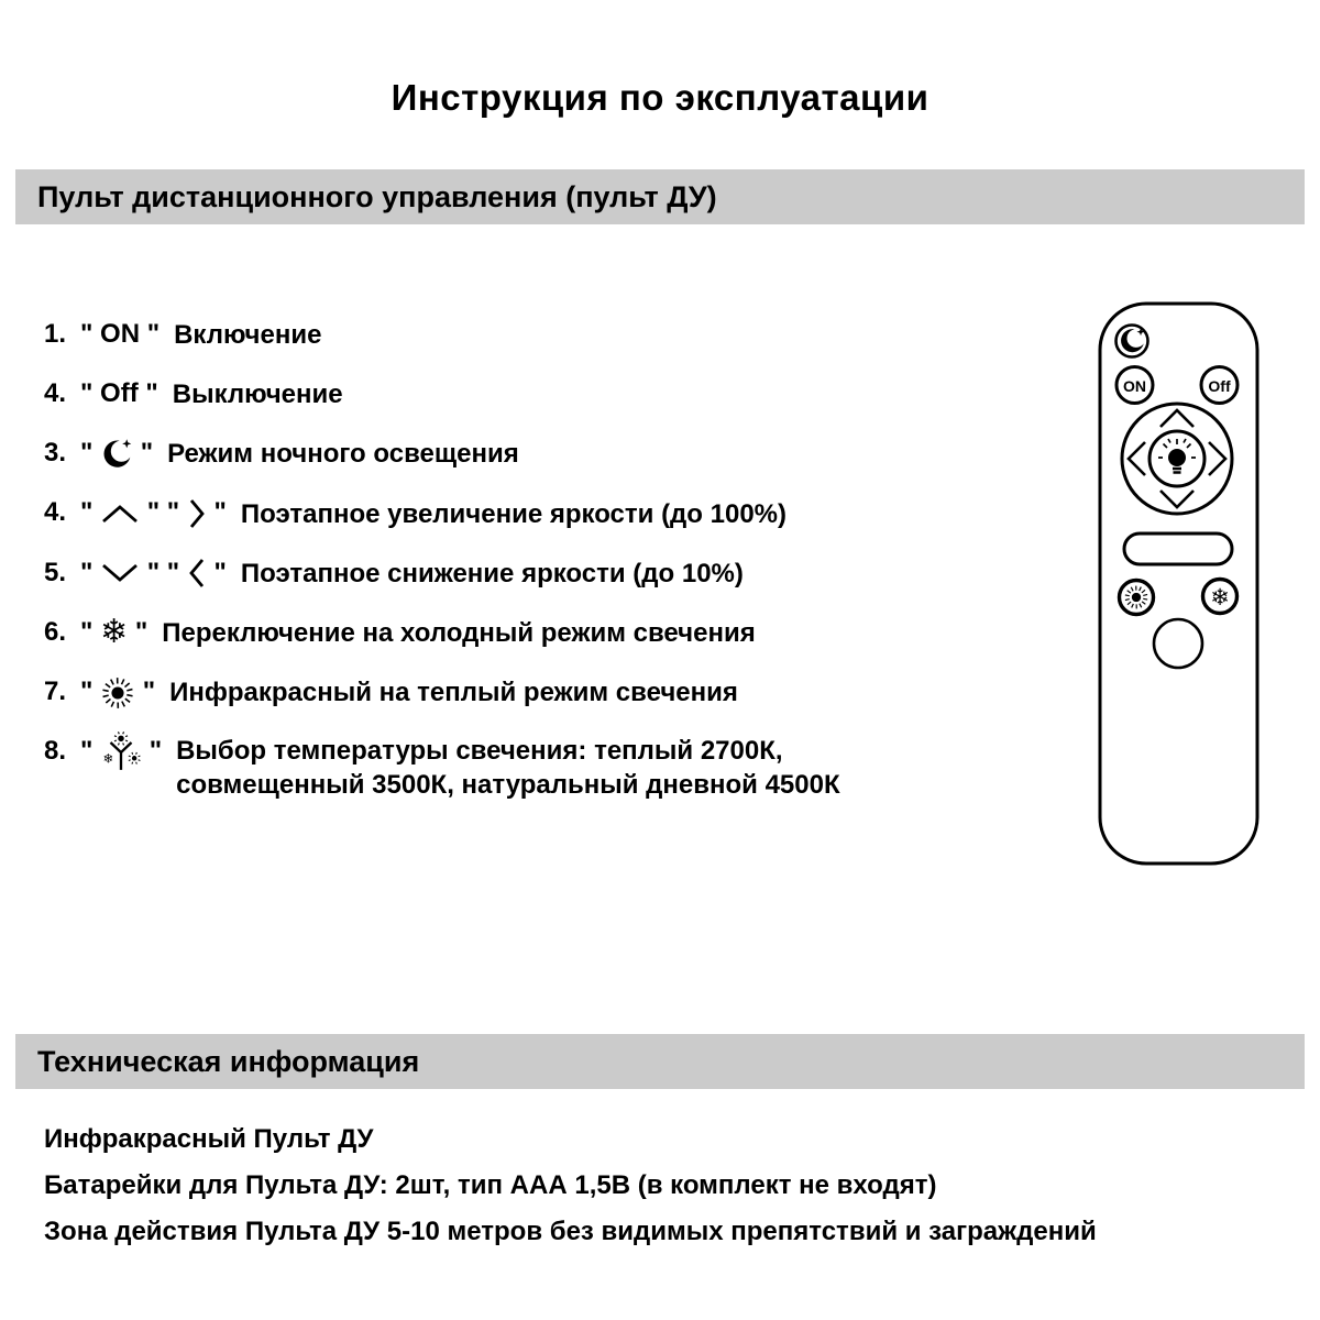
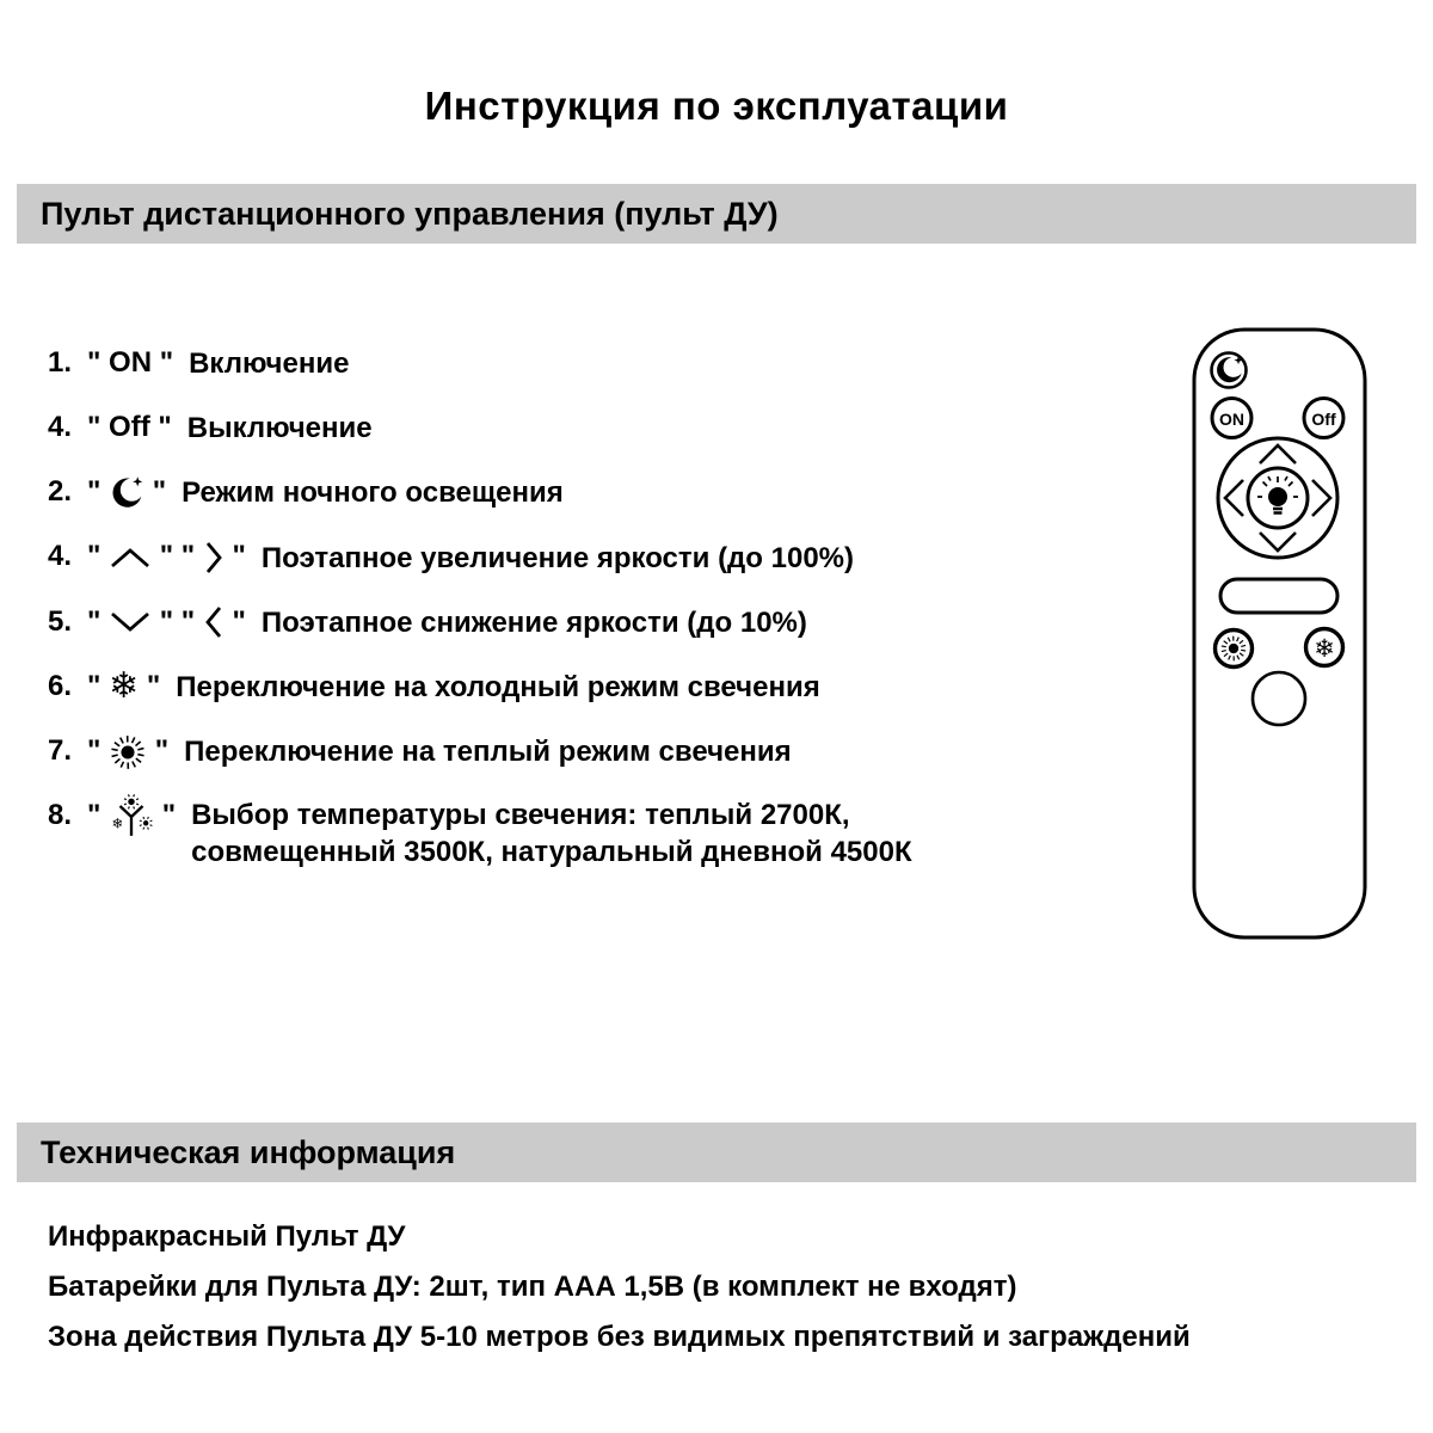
  Инструкция по эксплуатации
  Пульт дистанционного управления (пульт ДУ)
  1. " ON " Включение
  4. " Off " Выключение
- 3. " " Режим ночного освещения
+ 2. " " Режим ночного освещения
  4. " " " " Поэтапное увеличение яркости (до 100%)
  5. " " " " Поэтапное снижение яркости (до 10%)
  6. " ❄ " Переключение на холодный режим свечения
- 7. " " Инфракрасный на теплый режим свечения
+ 7. " " Переключение на теплый режим свечения
  8. "
  ❄
  " Выбор температуры свечения: теплый 2700К,
  совмещенный 3500К, натуральный дневной 4500К
  ON
  Off
  ❄
  Техническая информация
  Инфракрасный Пульт ДУ
  Батарейки для Пульта ДУ: 2шт, тип ААА 1,5В (в комплект не входят)
  Зона действия Пульта ДУ 5-10 метров без видимых препятствий и заграждений
